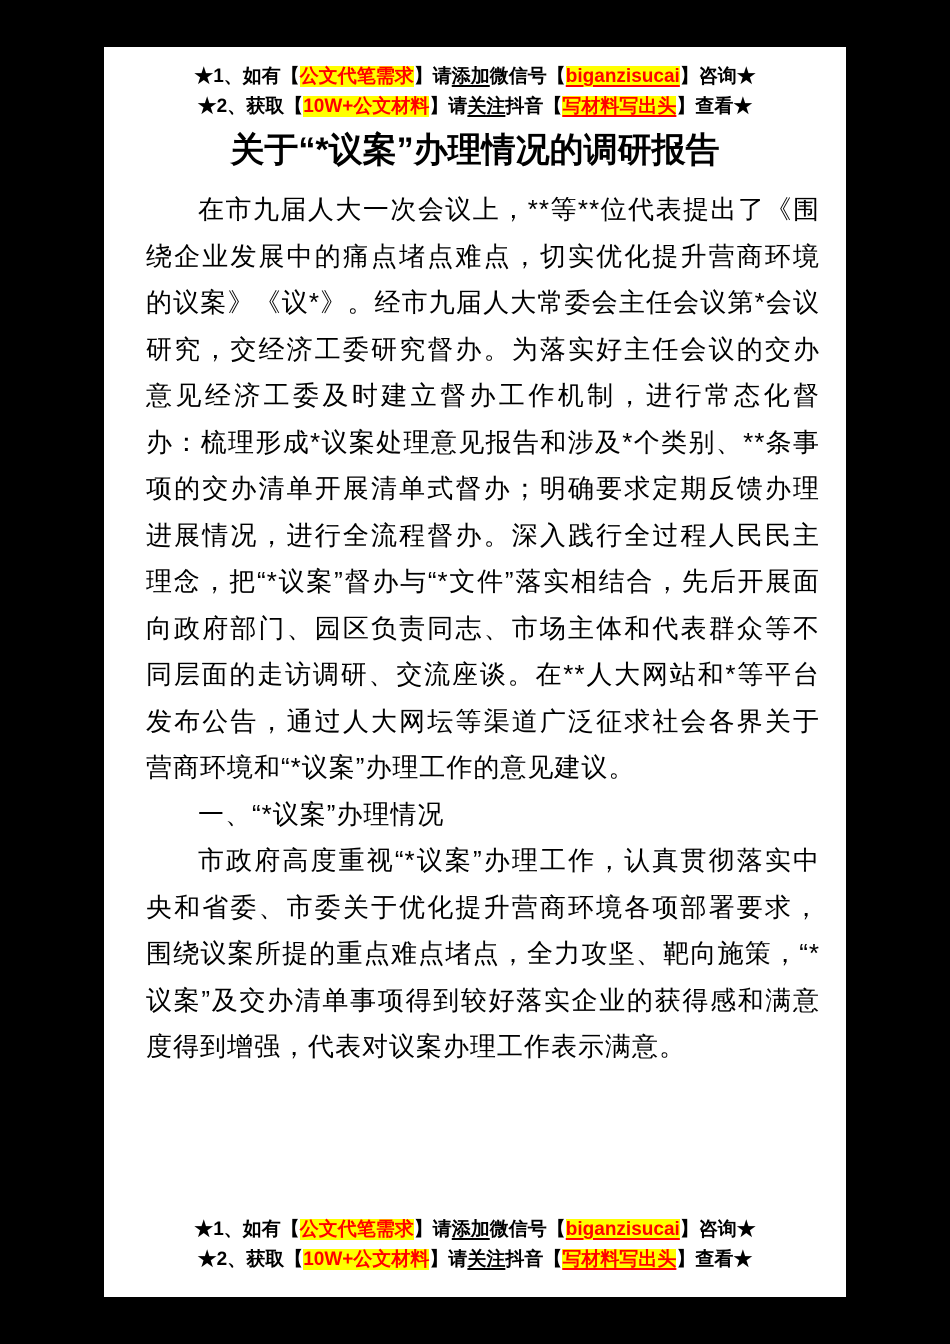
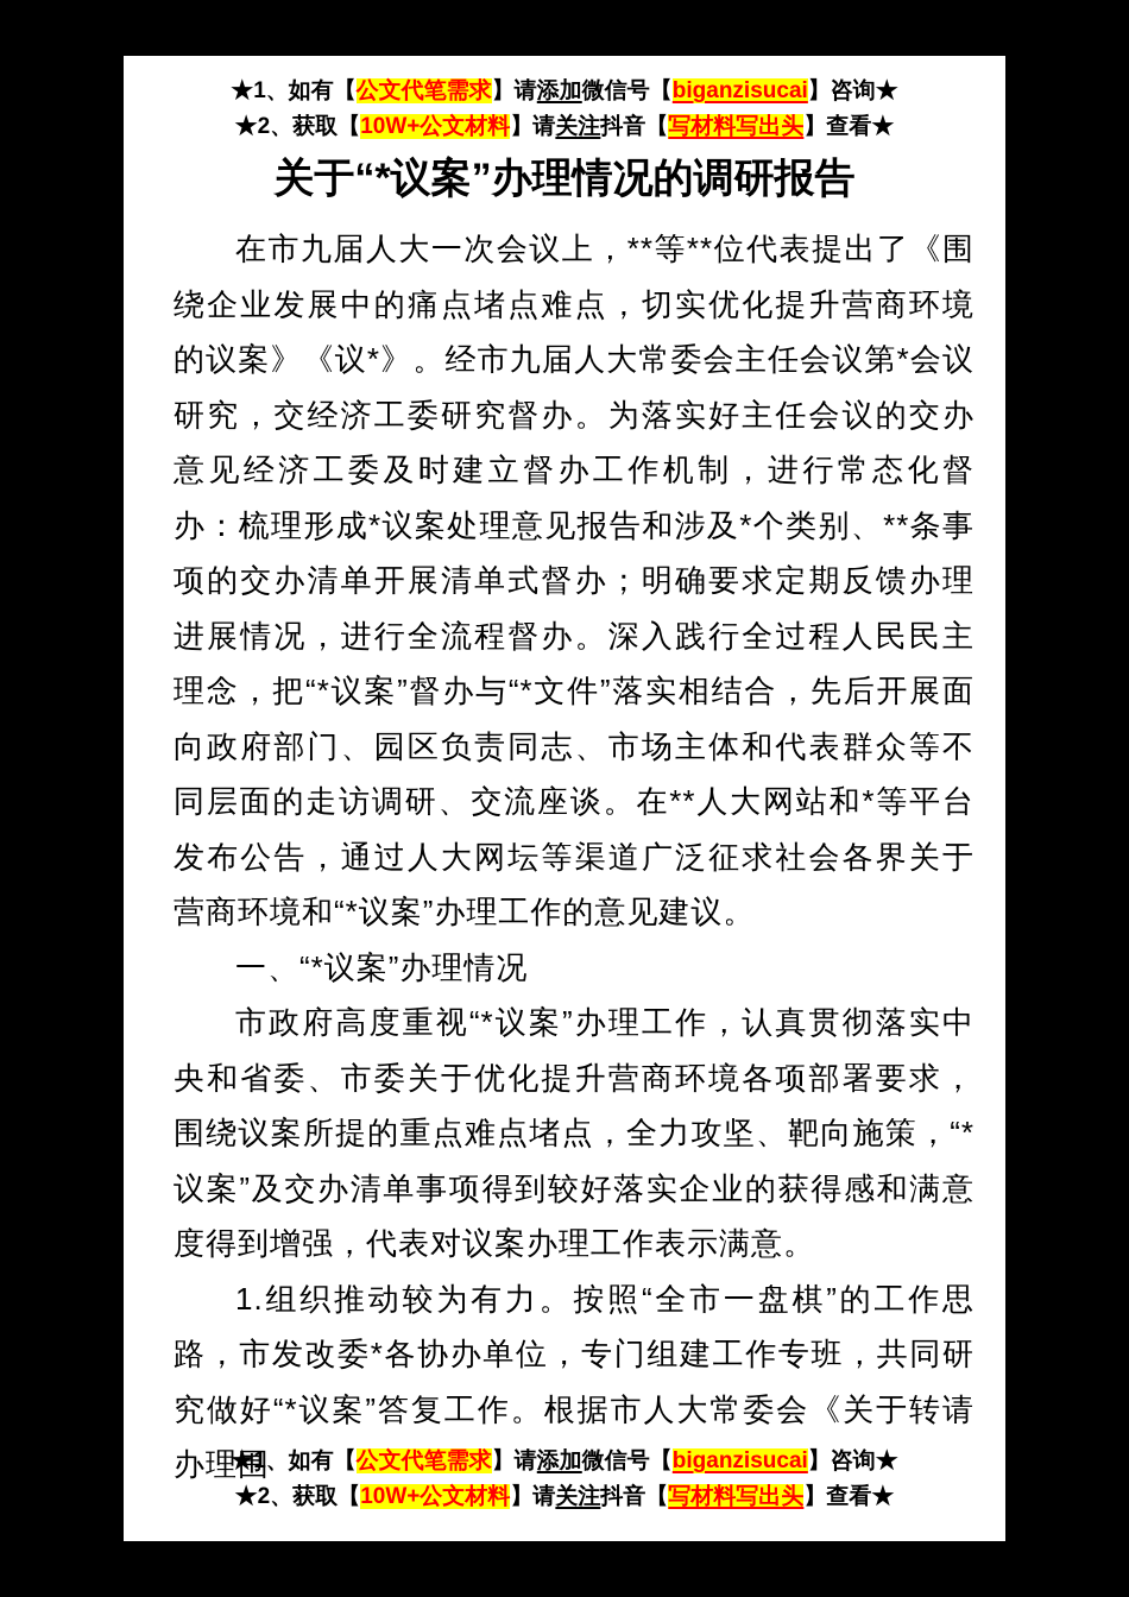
  ★1、如有【公文代笔需求】请添加微信号【biganzisucai】咨询★
  ★2、获取【10W+公文材料】请关注抖音【写材料写出头】查看★
  关于“*议案”办理情况的调研报告
  在市九届人大一次会议上，**等**位代表提出了《围绕企业发展中的痛点堵点难点，切实优化提升营商环境的议案》《议*》。经市九届人大常委会主任会议第*会议研究，交经济工委研究督办。为落实好主任会议的交办意见经济工委及时建立督办工作机制，进行常态化督办：梳理形成*议案处理意见报告和涉及*个类别、**条事项的交办清单开展清单式督办；明确要求定期反馈办理进展情况，进行全流程督办。深入践行全过程人民民主理念，把“*议案”督办与“*文件”落实相结合，先后开展面向政府部门、园区负责同志、市场主体和代表群众等不同层面的走访调研、交流座谈。在**人大网站和*等平台发布公告，通过人大网坛等渠道广泛征求社会各界关于营商环境和“*议案”办理工作的意见建议。
  一、“*议案”办理情况
  市政府高度重视“*议案”办理工作，认真贯彻落实中央和省委、市委关于优化提升营商环境各项部署要求，围绕议案所提的重点难点堵点，全力攻坚、靶向施策，“*议案”及交办清单事项得到较好落实企业的获得感和满意度得到增强，代表对议案办理工作表示满意。
+ 1.组织推动较为有力。按照“全市一盘棋”的工作思路，市发改委*各协办单位，专门组建工作专班，共同研究做好“*议案”答复工作。根据市人大常委会《关于转请办理围
  ★1、如有【公文代笔需求】请添加微信号【biganzisucai】咨询★
  ★2、获取【10W+公文材料】请关注抖音【写材料写出头】查看★
